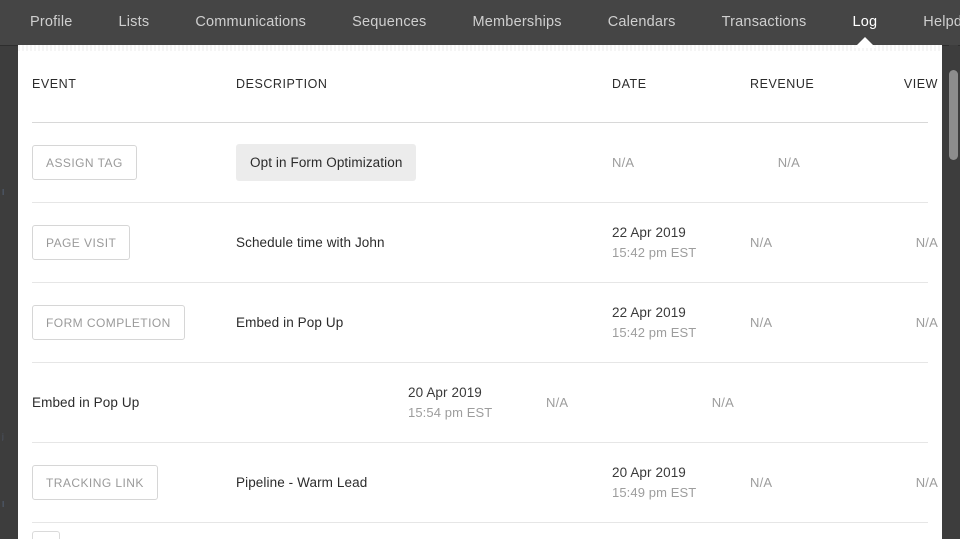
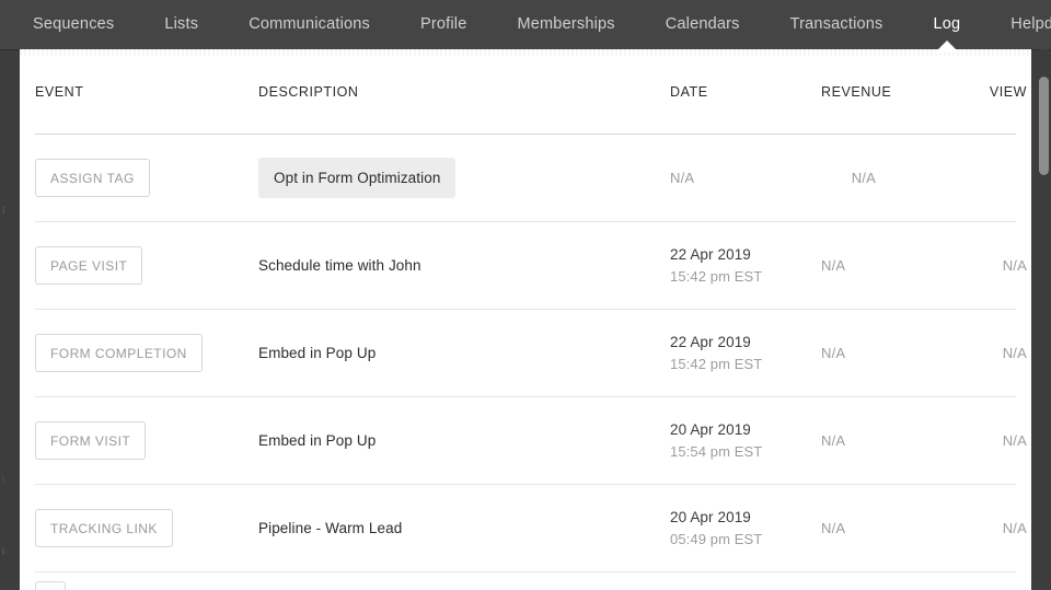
  ll
  ll
- Profile
+ Sequences
  Lists
  Communications
- Sequences
+ Profile
  Memberships
  Calendars
  Transactions
  Log
  EVENT
  DESCRIPTION
  DATE
  REVENUE
  VIEW
  ASSIGN TAG
  Opt in Form Optimization
  N/A
  N/A
  PAGE VISIT
  Schedule time with John
  22 Apr 2019
  15:42 pm EST
  N/A
  N/A
  FORM COMPLETION
  Embed in Pop Up
  22 Apr 2019
  15:42 pm EST
  N/A
  N/A
+ FORM VISIT
  Embed in Pop Up
  20 Apr 2019
  15:54 pm EST
  N/A
  N/A
  TRACKING LINK
  Pipeline - Warm Lead
  20 Apr 2019
- 15:49 pm EST
+ 05:49 pm EST
  N/A
  N/A
